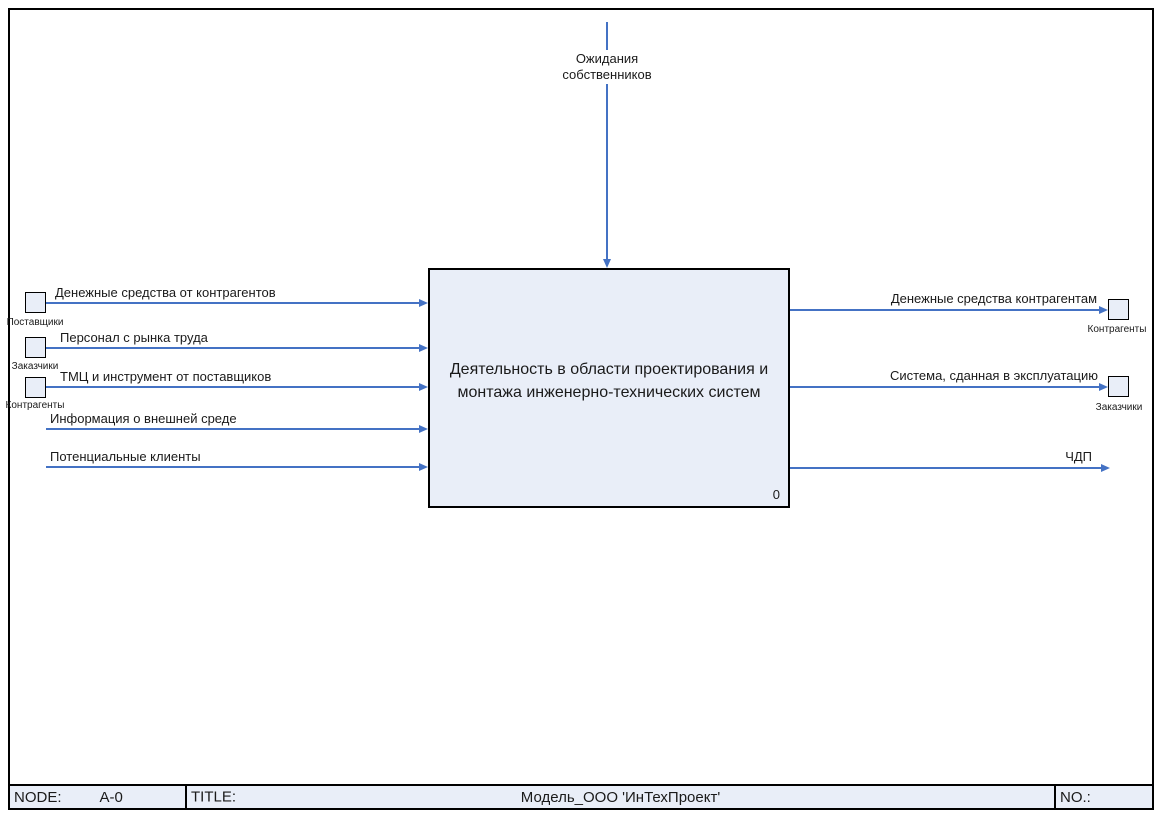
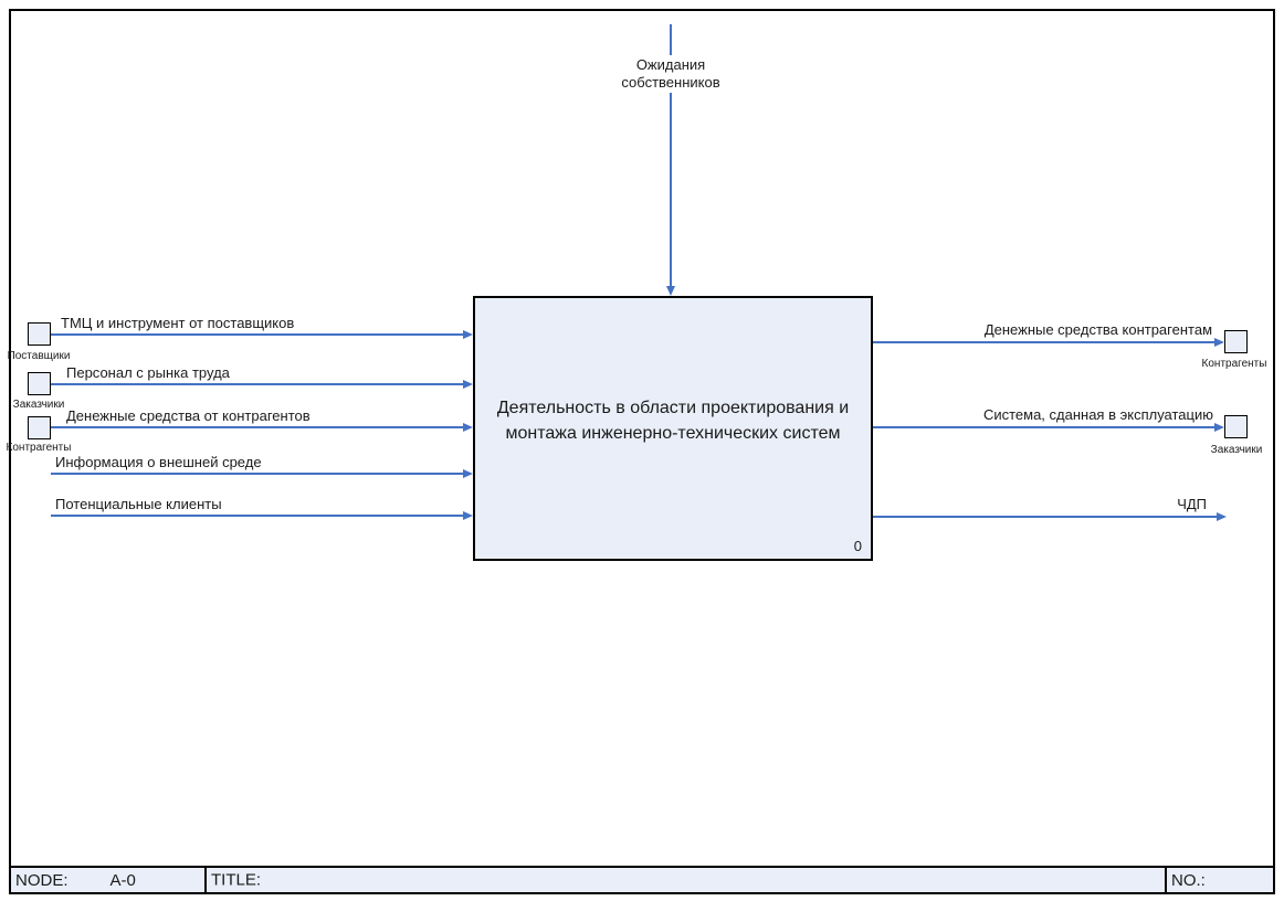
  Ожидания собственников
  Деятельность в области проектирования и монтажа инженерно-технических систем
  0
  Поставщики
- Денежные средства от контрагентов
+ ТМЦ и инструмент от поставщиков
  Заказчики
  Персонал с рынка труда
  Контрагенты
- ТМЦ и инструмент от поставщиков
+ Денежные средства от контрагентов
  Информация о внешней среде
  Потенциальные клиенты
  Денежные средства контрагентам
  Контрагенты
  Система, сданная в эксплуатацию
  Заказчики
  ЧДП
  NODE:
  A-0
  TITLE:
- Модель_ООО 'ИнТехПроект'
  NO.:
